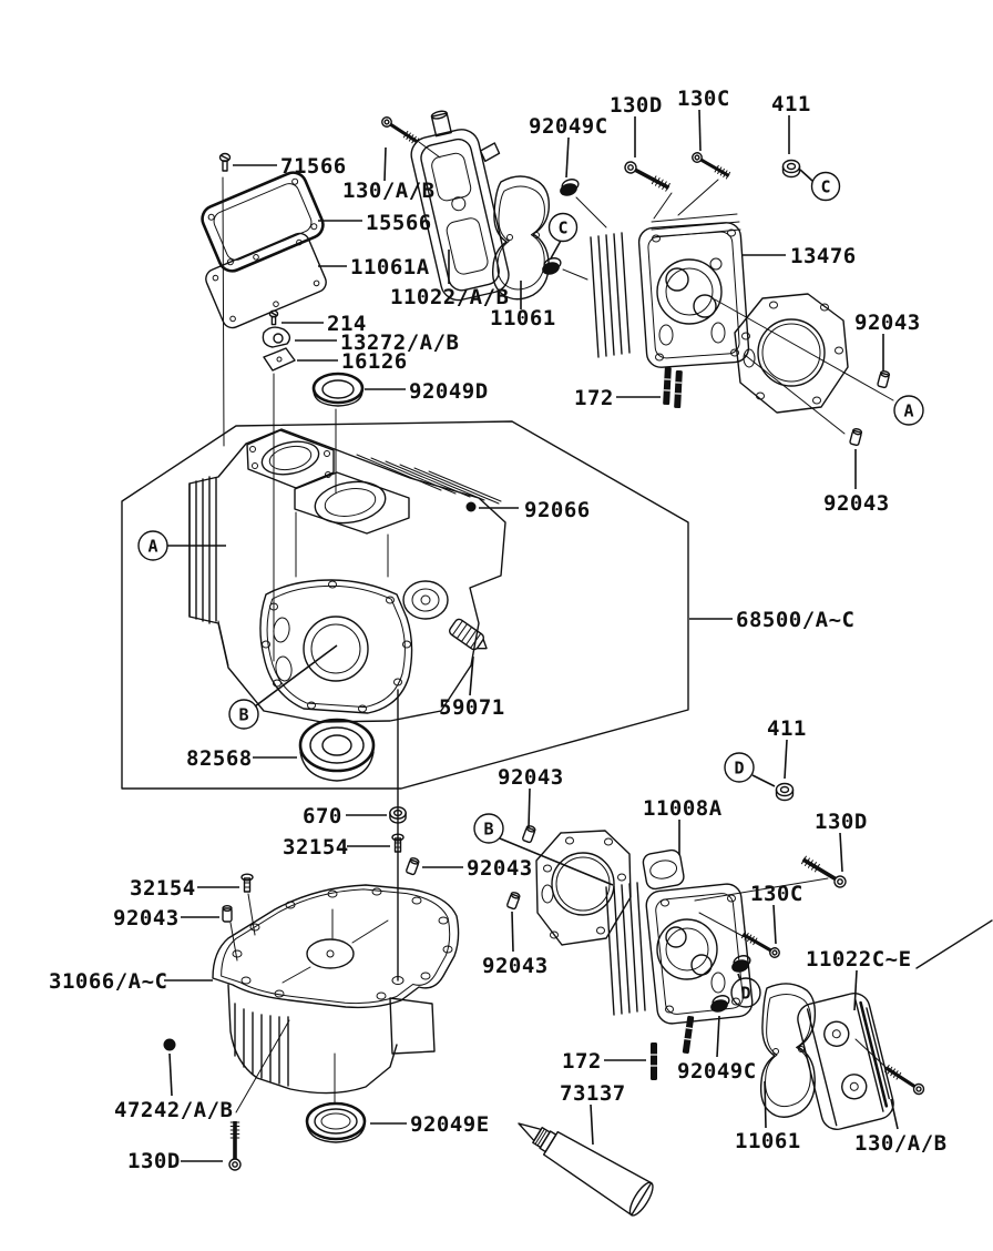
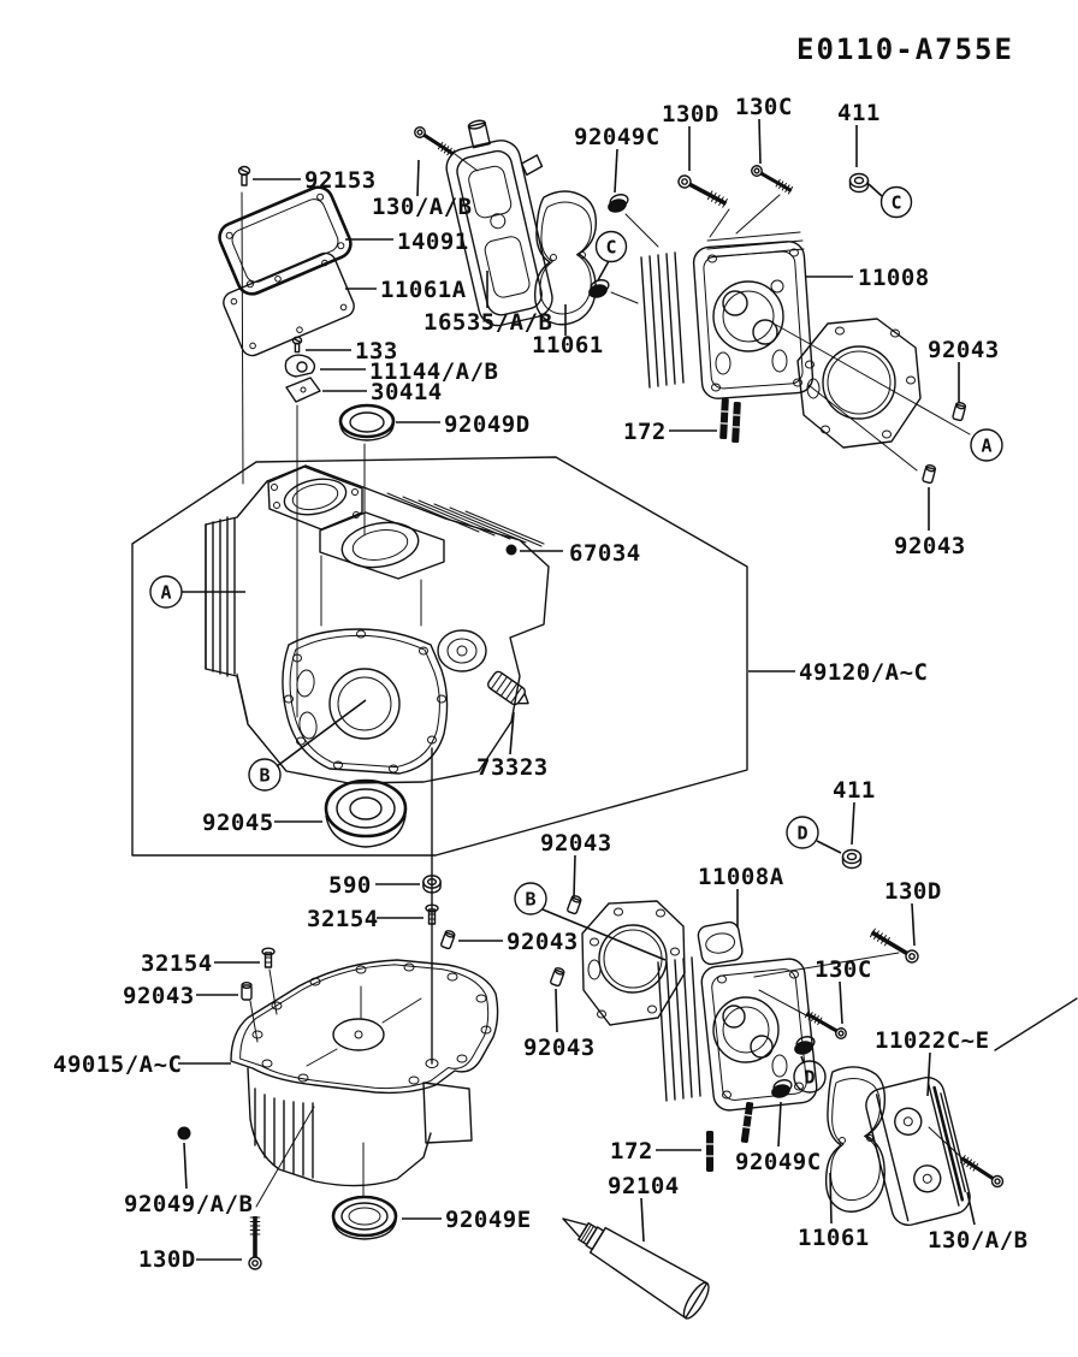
  C
  C
  A
  A
  B
  B
  D
  D
+ E0110-A755E
- 71566
+ 92153
  130/A/B
- 15566
+ 14091
  11061A
- 11022/A/B
+ 16535/A/B
  11061
- 214
+ 133
- 13272/A/B
+ 11144/A/B
- 16126
+ 30414
  92049D
  92049C
  130D
  130C
  411
- 13476
+ 11008
  92043
  172
  92043
- 92066
+ 67034
- 68500/A~C
+ 49120/A~C
- 59071
+ 73323
- 82568
+ 92045
- 670
+ 590
  32154
  92043
  32154
  92043
- 31066/A~C
+ 49015/A~C
  92043
  11008A
  411
  130D
  130C
  11022C~E
  92043
  172
  92049C
- 73137
+ 92104
  92049E
- 47242/A/B
+ 92049/A/B
  130D
  11061
  130/A/B
